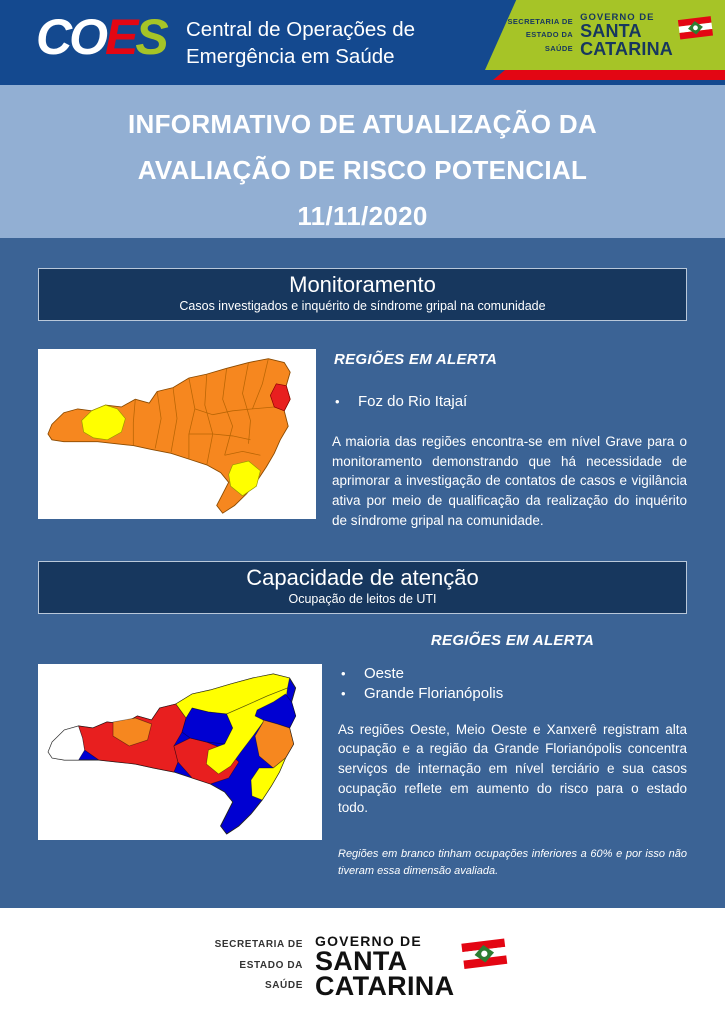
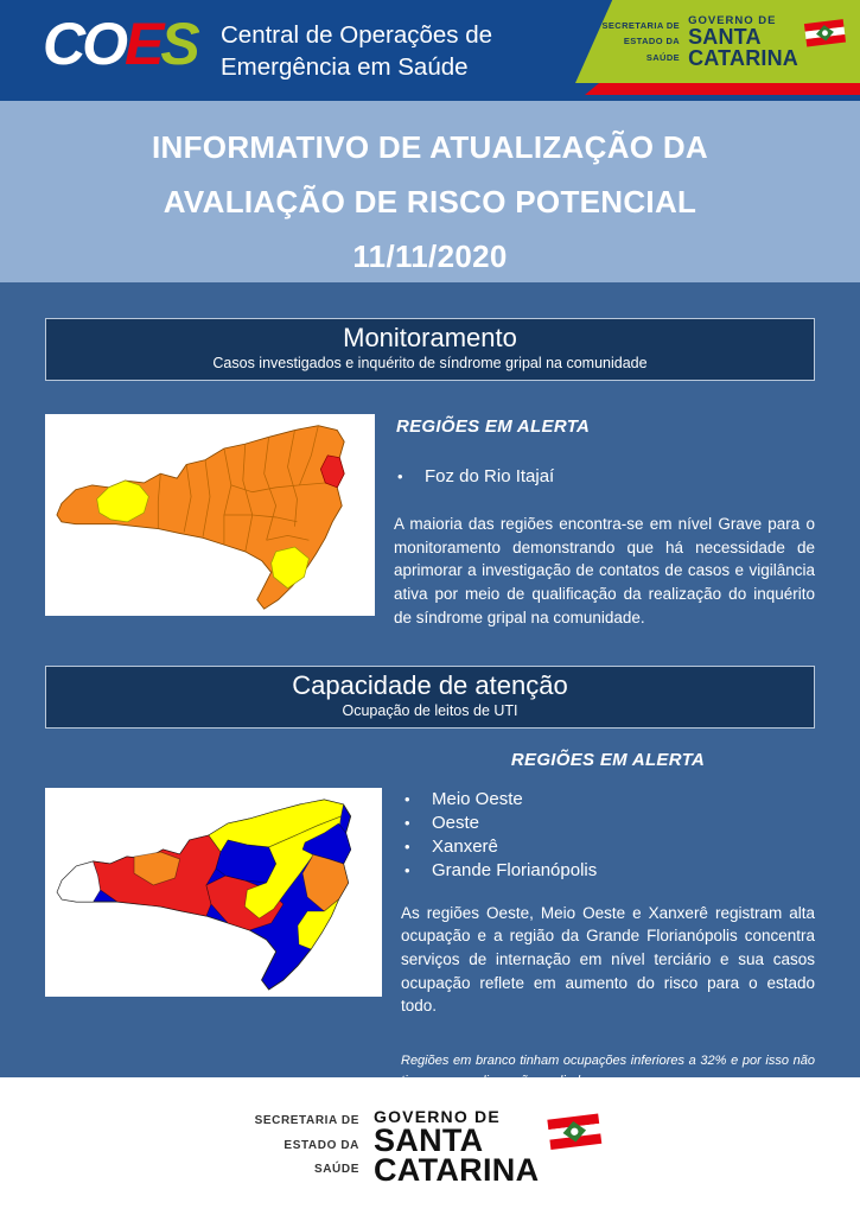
  COES
  Central de Operações de
  Emergência em Saúde
  SECRETARIA DE
  ESTADO DA
  SAÚDE
  GOVERNO DE
  SANTA
  CATARINA
  INFORMATIVO DE ATUALIZAÇÃO DA
  AVALIAÇÃO DE RISCO POTENCIAL
  11/11/2020
  Monitoramento
  Casos investigados e inquérito de síndrome gripal na comunidade
  REGIÕES EM ALERTA
  Foz do Rio Itajaí
  A maioria das regiões encontra-se em nível Grave para o monitoramento demonstrando que há necessidade de aprimorar a investigação de contatos de casos e vigilância ativa por meio de qualificação da realização do inquérito de síndrome gripal na comunidade.
  Capacidade de atenção
  Ocupação de leitos de UTI
  REGIÕES EM ALERTA
+ Meio Oeste
  Oeste
+ Xanxerê
  Grande Florianópolis
  As regiões Oeste, Meio Oeste e Xanxerê registram alta ocupação e a região da Grande Florianópolis concentra serviços de internação em nível terciário e sua casos ocupação reflete em aumento do risco para o estado todo.
- Regiões em branco tinham ocupações inferiores a 60% e por isso não tiveram essa dimensão avaliada.
+ Regiões em branco tinham ocupações inferiores a 32% e por isso não tiveram essa dimensão avaliada.
  SECRETARIA DE
  ESTADO DA
  SAÚDE
  GOVERNO DE
  SANTA
  CATARINA
